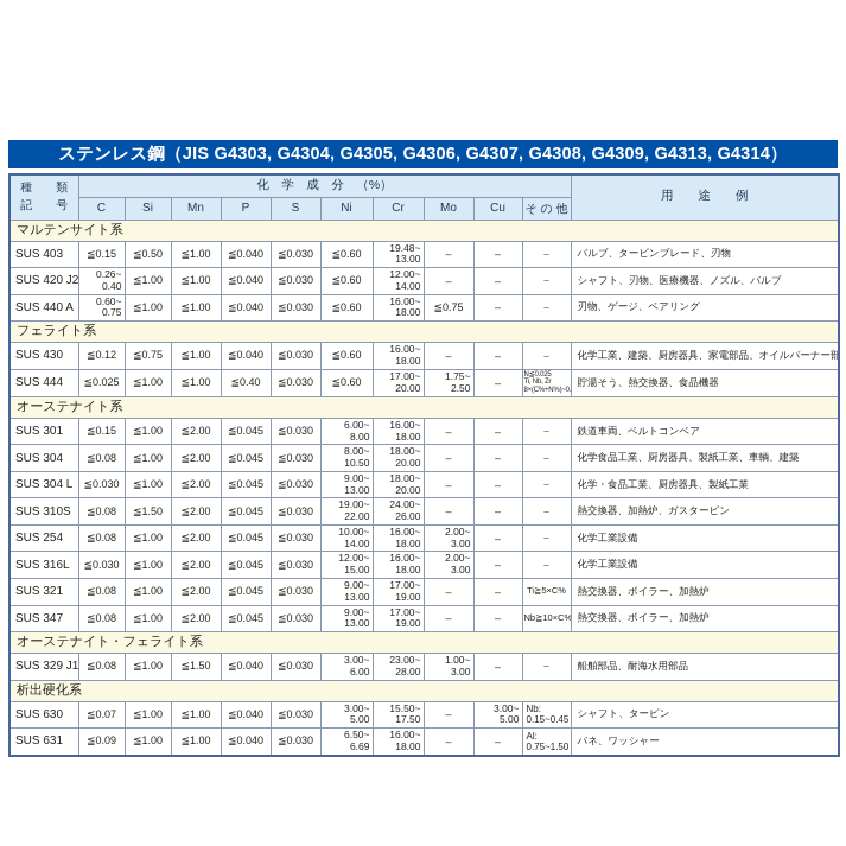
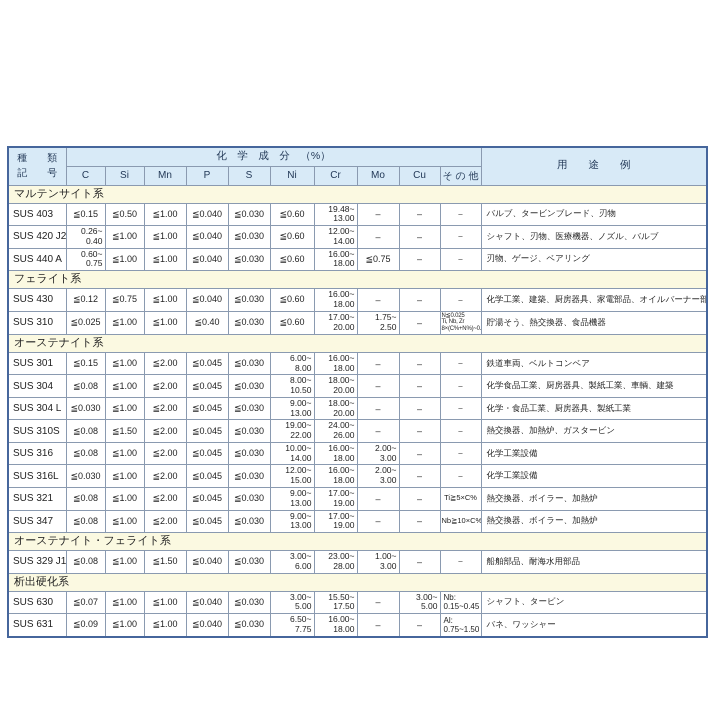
- ステンレス鋼（JIS G4303, G4304, G4305, G4306, G4307, G4308, G4309, G4313, G4314）
  種 類 記 号	化 学 成 分 （%）	用 途 例
  C	Si	Mn	P	S	Ni	Cr	Mo	Cu	そ の 他
  マルテンサイト系
  SUS 403	≦0.15	≦0.50	≦1.00	≦0.040	≦0.030	≦0.60	19.48~ 13.00	–	–	–	バルブ、タービンブレード、刃物
  SUS 420 J2	0.26~ 0.40	≦1.00	≦1.00	≦0.040	≦0.030	≦0.60	12.00~ 14.00	–	–	–	シャフト、刃物、医療機器、ノズル、バルブ
  SUS 440 A	0.60~ 0.75	≦1.00	≦1.00	≦0.040	≦0.030	≦0.60	16.00~ 18.00	≦0.75	–	–	刃物、ゲージ、ベアリング
  フェライト系
  SUS 430	≦0.12	≦0.75	≦1.00	≦0.040	≦0.030	≦0.60	16.00~ 18.00	–	–	–	化学工業、建築、厨房器具、家電部品、オイルバーナー部
- SUS 444	≦0.025	≦1.00	≦1.00	≦0.40	≦0.030	≦0.60	17.00~ 20.00	1.75~ 2.50	–		貯湯そう、熱交換器、食品機器
+ SUS 310	≦0.025	≦1.00	≦1.00	≦0.40	≦0.030	≦0.60	17.00~ 20.00	1.75~ 2.50	–		貯湯そう、熱交換器、食品機器
  オーステナイト系
  SUS 301	≦0.15	≦1.00	≦2.00	≦0.045	≦0.030	6.00~ 8.00	16.00~ 18.00	–	–	–	鉄道車両、ベルトコンベア
  SUS 304	≦0.08	≦1.00	≦2.00	≦0.045	≦0.030	8.00~ 10.50	18.00~ 20.00	–	–	–	化学食品工業、厨房器具、製紙工業、車輌、建築
  SUS 304 L	≦0.030	≦1.00	≦2.00	≦0.045	≦0.030	9.00~ 13.00	18.00~ 20.00	–	–	–	化学・食品工業、厨房器具、製紙工業
  SUS 310S	≦0.08	≦1.50	≦2.00	≦0.045	≦0.030	19.00~ 22.00	24.00~ 26.00	–	–	–	熱交換器、加熱炉、ガスタービン
- SUS 254	≦0.08	≦1.00	≦2.00	≦0.045	≦0.030	10.00~ 14.00	16.00~ 18.00	2.00~ 3.00	–	–	化学工業設備
+ SUS 316	≦0.08	≦1.00	≦2.00	≦0.045	≦0.030	10.00~ 14.00	16.00~ 18.00	2.00~ 3.00	–	–	化学工業設備
  SUS 316L	≦0.030	≦1.00	≦2.00	≦0.045	≦0.030	12.00~ 15.00	16.00~ 18.00	2.00~ 3.00	–	–	化学工業設備
  SUS 321	≦0.08	≦1.00	≦2.00	≦0.045	≦0.030	9.00~ 13.00	17.00~ 19.00	–	–	Ti≧5×C%	熱交換器、ボイラー、加熱炉
  SUS 347	≦0.08	≦1.00	≦2.00	≦0.045	≦0.030	9.00~ 13.00	17.00~ 19.00	–	–	Nb≧10×C%	熱交換器、ボイラー、加熱炉
  オーステナイト・フェライト系
  SUS 329 J1	≦0.08	≦1.00	≦1.50	≦0.040	≦0.030	3.00~ 6.00	23.00~ 28.00	1.00~ 3.00	–	–	船舶部品、耐海水用部品
  析出硬化系
  SUS 630	≦0.07	≦1.00	≦1.00	≦0.040	≦0.030	3.00~ 5.00	15.50~ 17.50	–	3.00~ 5.00	Nb: 0.15~0.45	シャフト、タービン
- SUS 631	≦0.09	≦1.00	≦1.00	≦0.040	≦0.030	6.50~ 6.69	16.00~ 18.00	–	–	Al: 0.75~1.50	バネ、ワッシャー
+ SUS 631	≦0.09	≦1.00	≦1.00	≦0.040	≦0.030	6.50~ 7.75	16.00~ 18.00	–	–	Al: 0.75~1.50	バネ、ワッシャー
